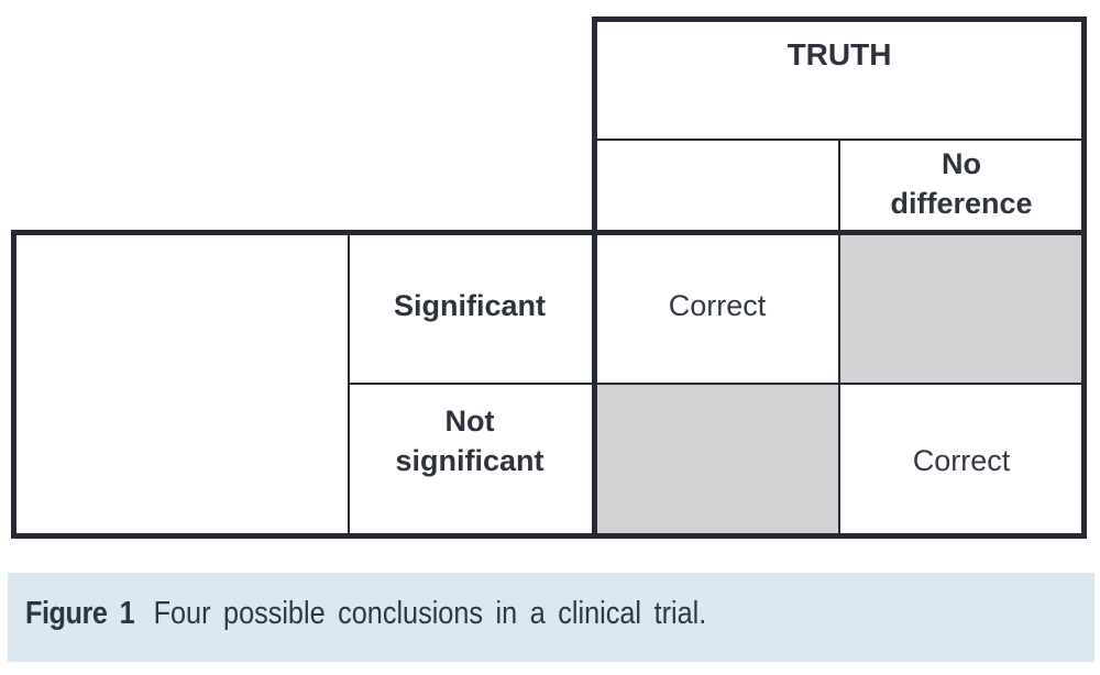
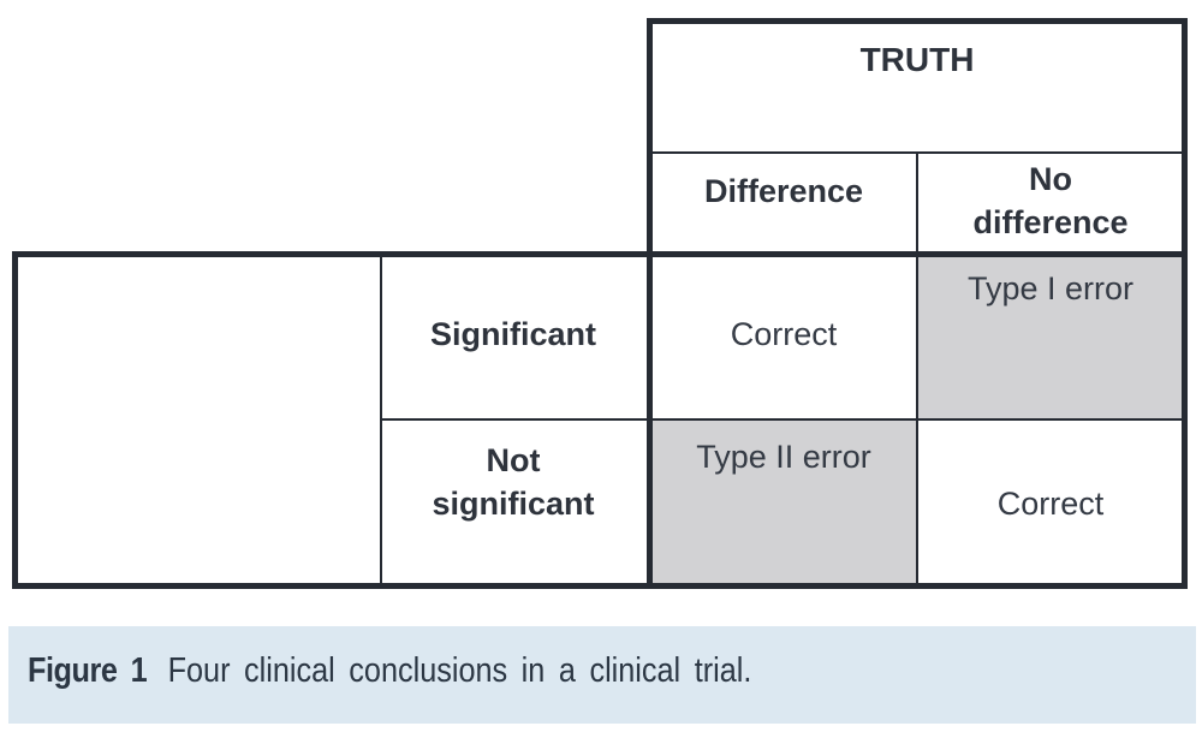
  TRUTH
+ Difference
  No difference
  Significant
  Not significant
  Correct
+ Type I error
+ Type II error
  Correct
- Figure 1 Four possible conclusions in a clinical trial.
+ Figure 1 Four clinical conclusions in a clinical trial.
